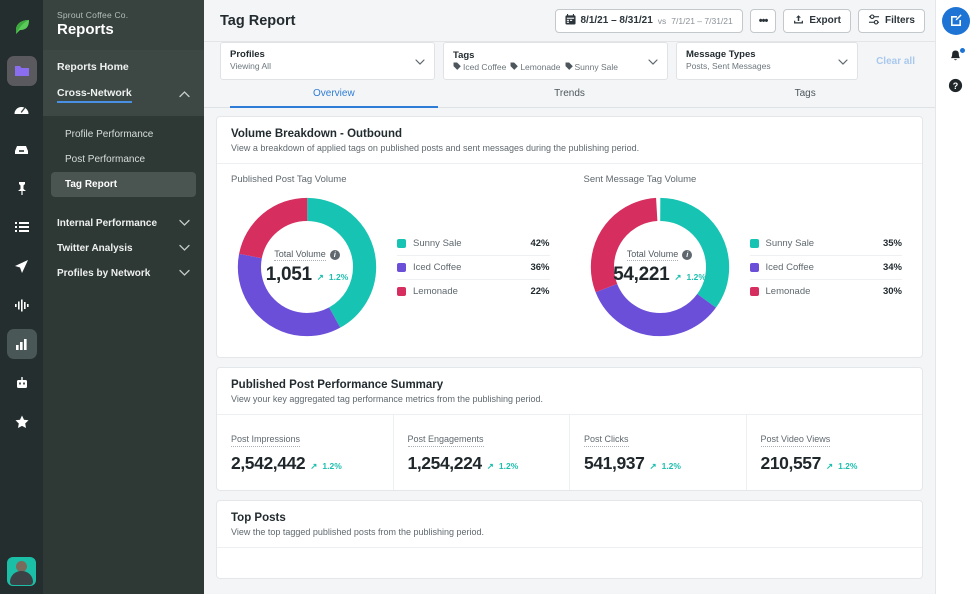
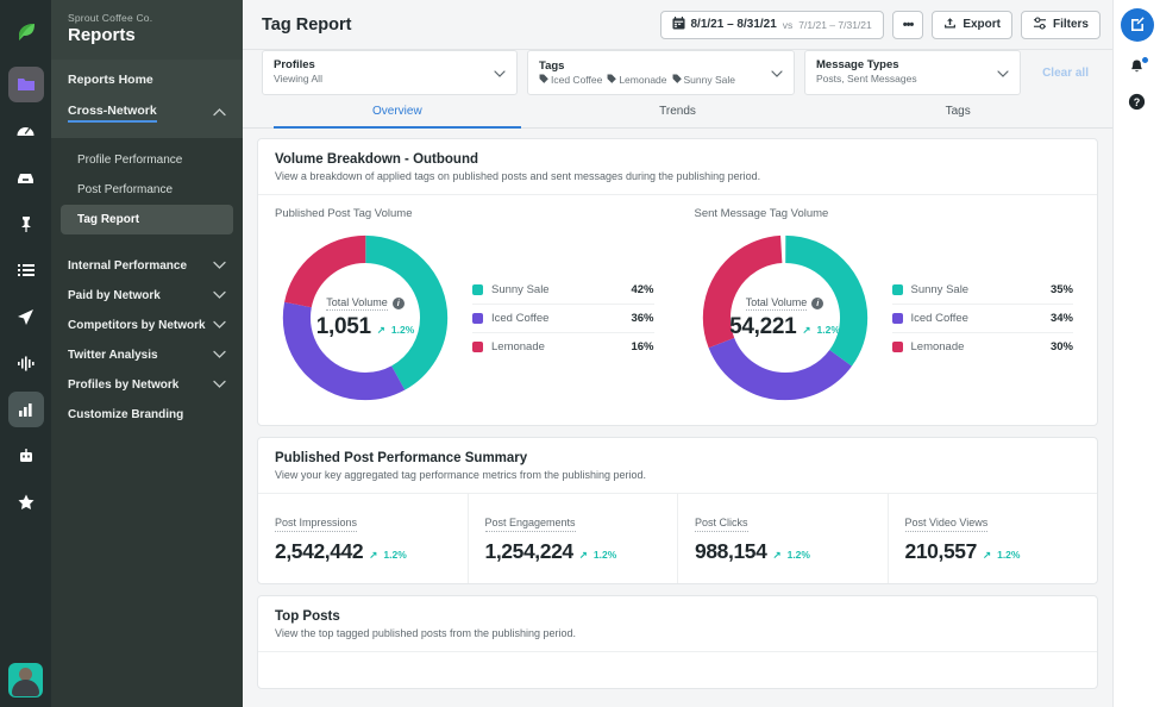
  Sprout Coffee Co.
  Reports
  Reports Home
  Cross-Network
  Profile Performance
  Post Performance
  Tag Report
  Internal Performance
+ Paid by Network
+ Competitors by Network
  Twitter Analysis
  Profiles by Network
+ Customize Branding
  Tag Report
  8/1/21 – 8/31/21
  vs
  7/1/21 – 7/31/21
  •••
  Export
  Filters
  Profiles
  Viewing All
  Tags
  Iced Coffee
  Lemonade
  Sunny Sale
  Message Types
  Posts, Sent Messages
  Clear all
  Overview
  Trends
  Tags
  Volume Breakdown - Outbound
  View a breakdown of applied tags on published posts and sent messages during the publishing period.
  Published Post Tag Volume
  Total Volume
  i
  1,051
  ↗
  1.2%
  Sunny Sale
  42%
  Iced Coffee
  36%
  Lemonade
- 22%
+ 16%
  Sent Message Tag Volume
  Total Volume
  i
  54,221
  ↗
  1.2%
  Sunny Sale
  35%
  Iced Coffee
  34%
  Lemonade
  30%
  Published Post Performance Summary
  View your key aggregated tag performance metrics from the publishing period.
  Post Impressions
  2,542,442
  ↗
  1.2%
  Post Engagements
  1,254,224
  ↗
  1.2%
  Post Clicks
- 541,937
+ 988,154
  ↗
  1.2%
  Post Video Views
  210,557
  ↗
  1.2%
  Top Posts
  View the top tagged published posts from the publishing period.
  ?
